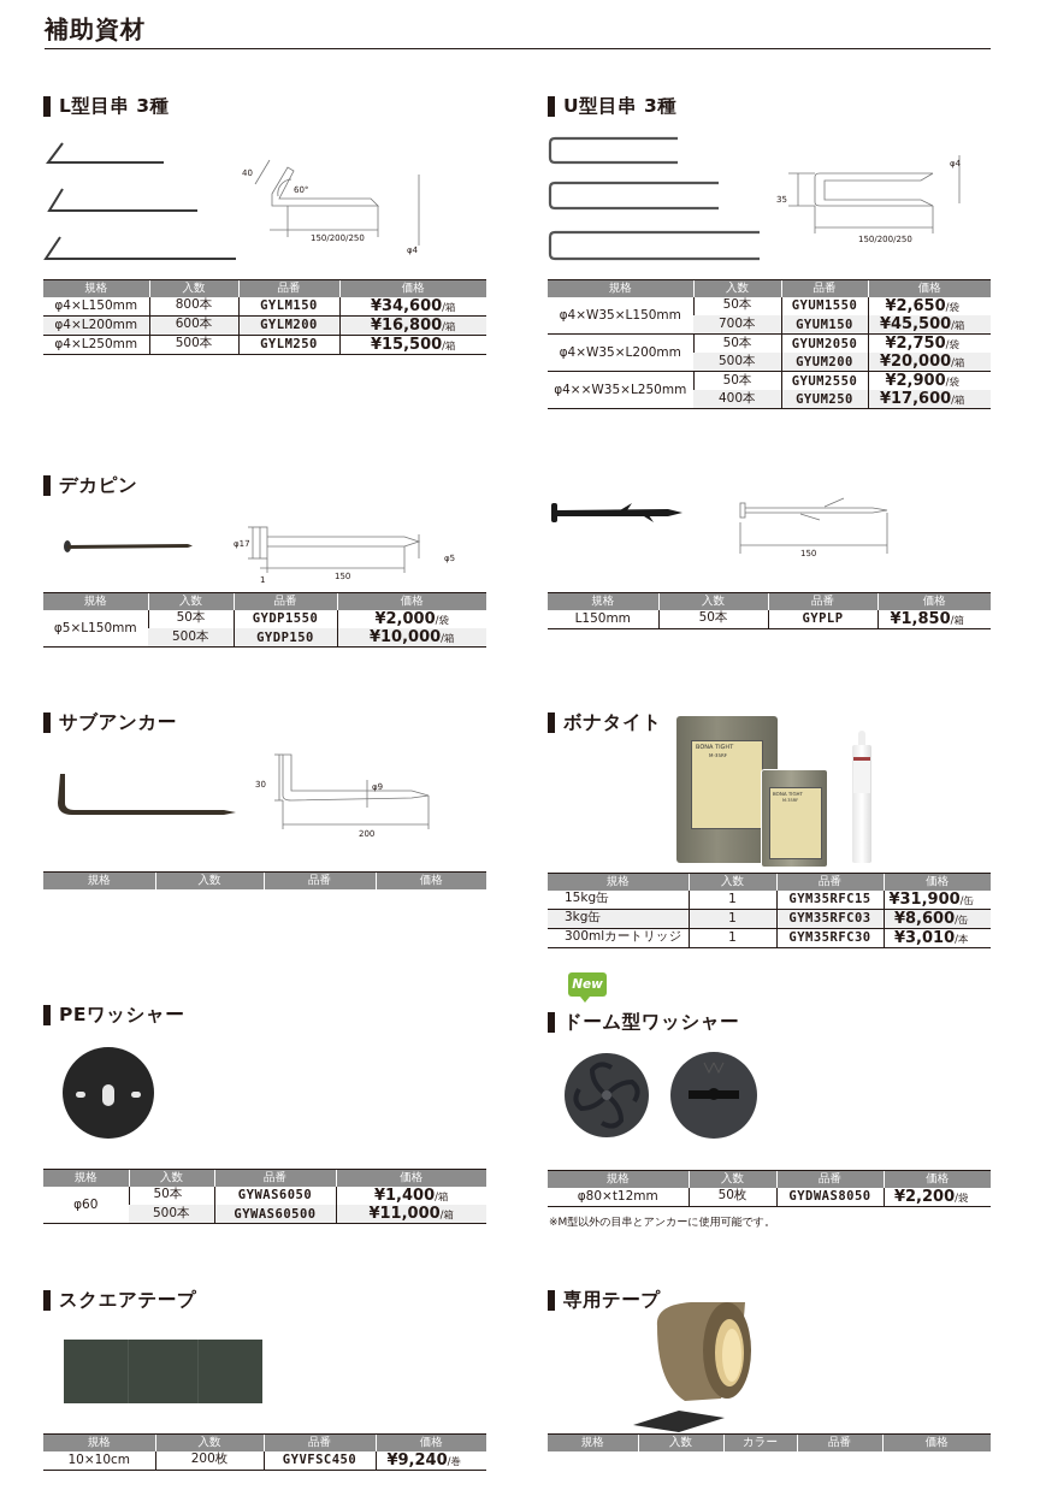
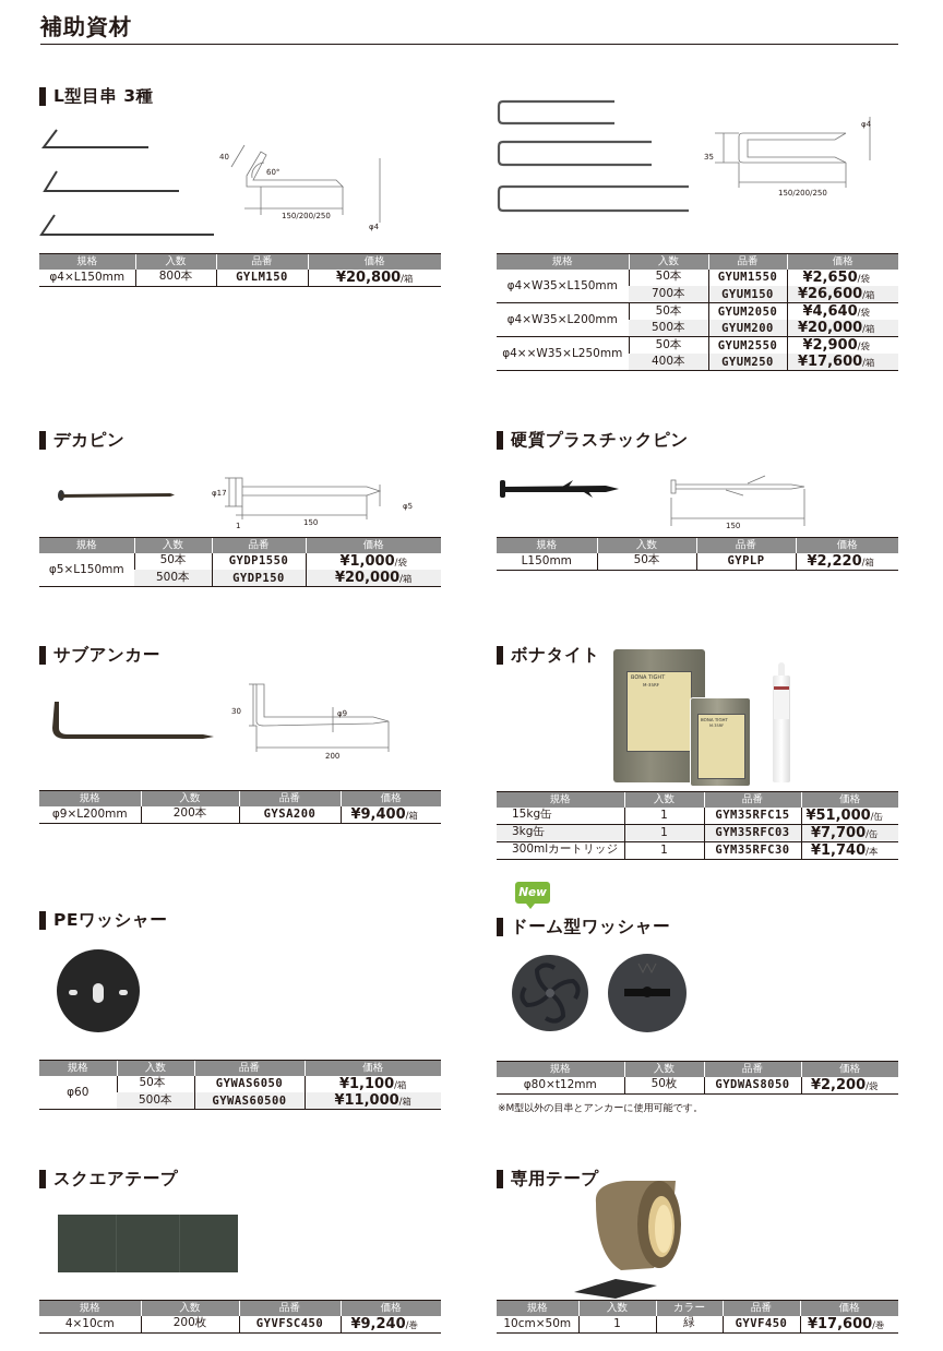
  補助資材
  L型目串 3種
  40
  60°
  150/200/250
  φ4
  規格	入数	品番	価格
- φ4×L150mm	800本	GYLM150	¥34,600/箱
+ φ4×L150mm	800本	GYLM150	¥20,800/箱
- φ4×L200mm	600本	GYLM200	¥16,800/箱
- φ4×L250mm	500本	GYLM250	¥15,500/箱
- U型目串 3種
  φ4
  35
  150/200/250
  規格	入数	品番	価格
  φ4×W35×L150mm	50本	GYUM1550	¥2,650/袋
- 700本	GYUM150	¥45,500/箱
+ 700本	GYUM150	¥26,600/箱
- φ4×W35×L200mm	50本	GYUM2050	¥2,750/袋
+ φ4×W35×L200mm	50本	GYUM2050	¥4,640/袋
  500本	GYUM200	¥20,000/箱
  φ4××W35×L250mm	50本	GYUM2550	¥2,900/袋
  400本	GYUM250	¥17,600/箱
  デカピン
  φ17
  1
  150
  φ5
  規格	入数	品番	価格
- φ5×L150mm	50本	GYDP1550	¥2,000/袋
+ φ5×L150mm	50本	GYDP1550	¥1,000/袋
- 500本	GYDP150	¥10,000/箱
+ 500本	GYDP150	¥20,000/箱
+ 硬質プラスチックピン
  150
  規格	入数	品番	価格
- L150mm	50本	GYPLP	¥1,850/箱
+ L150mm	50本	GYPLP	¥2,220/箱
  サブアンカー
  30
  φ9
  200
  規格	入数	品番	価格
+ φ9×L200mm	200本	GYSA200	¥9,400/箱
  ボナタイト
  規格	入数	品番	価格
- 15kg缶	1	GYM35RFC15	¥31,900/缶
+ 15kg缶	1	GYM35RFC15	¥51,000/缶
- 3kg缶	1	GYM35RFC03	¥8,600/缶
+ 3kg缶	1	GYM35RFC03	¥7,700/缶
- 300mlカートリッジ	1	GYM35RFC30	¥3,010/本
+ 300mlカートリッジ	1	GYM35RFC30	¥1,740/本
  PEワッシャー
  規格	入数	品番	価格
- φ60	50本	GYWAS6050	¥1,400/箱
+ φ60	50本	GYWAS6050	¥1,100/箱
  500本	GYWAS60500	¥11,000/箱
  New
  ドーム型ワッシャー
  規格	入数	品番	価格
  φ80×t12mm	50枚	GYDWAS8050	¥2,200/袋
  ※M型以外の目串とアンカーに使用可能です。
  スクエアテープ
  規格	入数	品番	価格
- 10×10cm	200枚	GYVFSC450	¥9,240/巻
+ 4×10cm	200枚	GYVFSC450	¥9,240/巻
  専用テープ
  規格	入数	カラー	品番	価格
+ 10cm×50m	1	緑	GYVF450	¥17,600/巻
